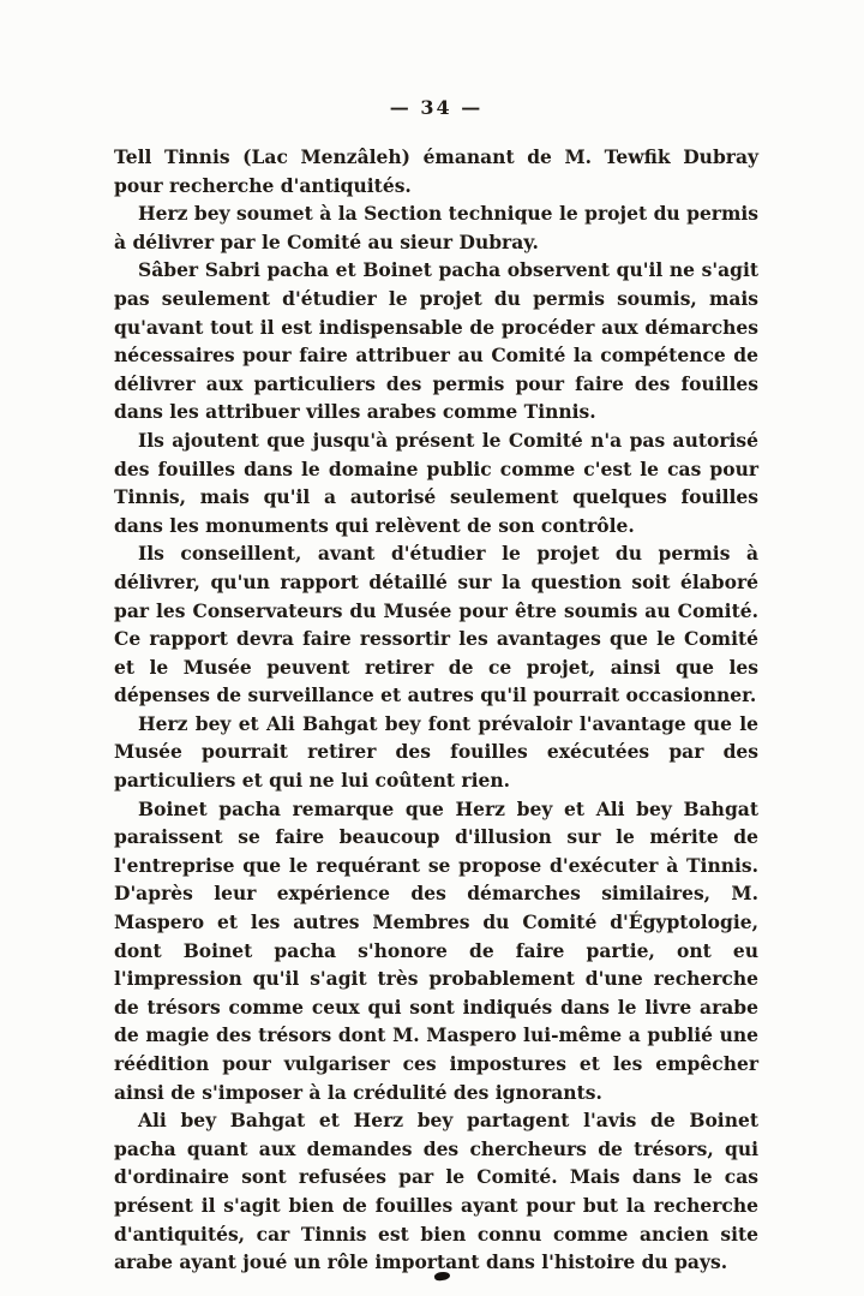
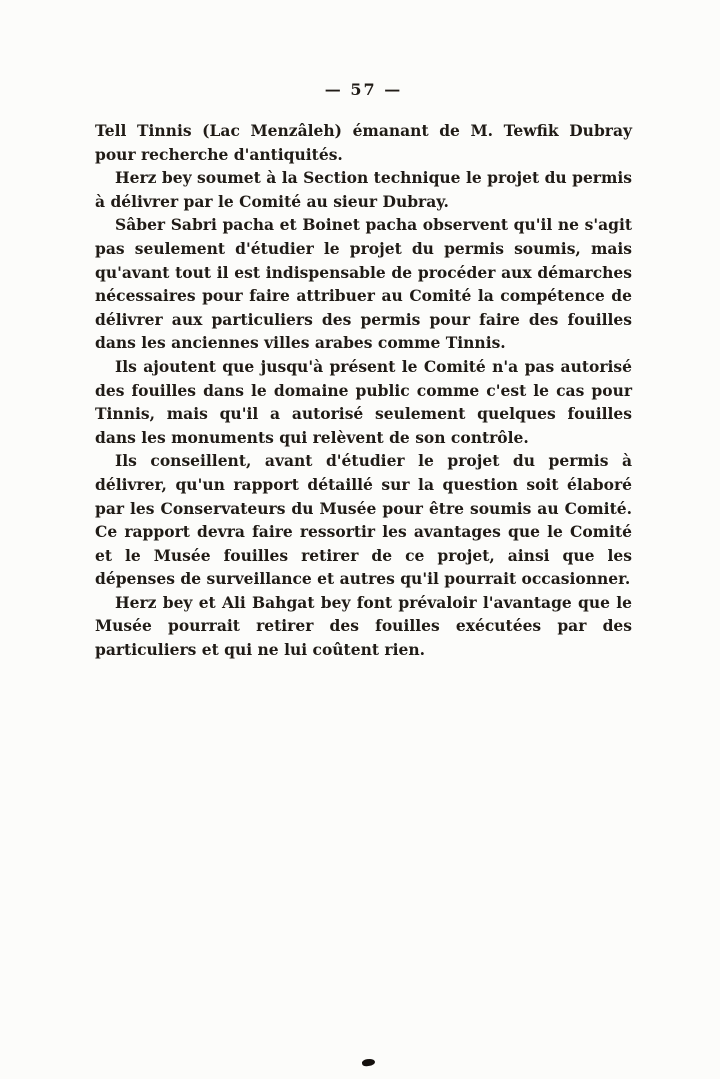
- — 34 —
+ — 57 —
  Tell Tinnis (Lac Menzâleh) émanant de M. Tewfik Dubray pour recherche d'antiquités.
  Herz bey soumet à la Section technique le projet du permis à délivrer par le Comité au sieur Dubray.
- Sâber Sabri pacha et Boinet pacha observent qu'il ne s'agit pas seulement d'étudier le projet du permis soumis, mais qu'avant tout il est indispensable de procéder aux démarches nécessaires pour faire attribuer au Comité la compétence de délivrer aux particuliers des permis pour faire des fouilles dans les attribuer villes arabes comme Tinnis.
+ Sâber Sabri pacha et Boinet pacha observent qu'il ne s'agit pas seulement d'étudier le projet du permis soumis, mais qu'avant tout il est indispensable de procéder aux démarches nécessaires pour faire attribuer au Comité la compétence de délivrer aux particuliers des permis pour faire des fouilles dans les anciennes villes arabes comme Tinnis.
  Ils ajoutent que jusqu'à présent le Comité n'a pas autorisé des fouilles dans le domaine public comme c'est le cas pour Tinnis, mais qu'il a autorisé seulement quelques fouilles dans les monuments qui relèvent de son contrôle.
- Ils conseillent, avant d'étudier le projet du permis à délivrer, qu'un rapport détaillé sur la question soit élaboré par les Conservateurs du Musée pour être soumis au Comité. Ce rapport devra faire ressortir les avantages que le Comité et le Musée peuvent retirer de ce projet, ainsi que les dépenses de surveillance et autres qu'il pourrait occasionner.
+ Ils conseillent, avant d'étudier le projet du permis à délivrer, qu'un rapport détaillé sur la question soit élaboré par les Conservateurs du Musée pour être soumis au Comité. Ce rapport devra faire ressortir les avantages que le Comité et le Musée fouilles retirer de ce projet, ainsi que les dépenses de surveillance et autres qu'il pourrait occasionner.
  Herz bey et Ali Bahgat bey font prévaloir l'avantage que le Musée pourrait retirer des fouilles exécutées par des particuliers et qui ne lui coûtent rien.
- Boinet pacha remarque que Herz bey et Ali bey Bahgat paraissent se faire beaucoup d'illusion sur le mérite de l'entreprise que le requérant se propose d'exécuter à Tinnis. D'après leur expérience des démarches similaires, M. Maspero et les autres Membres du Comité d'Égyptologie, dont Boinet pacha s'honore de faire partie, ont eu l'impression qu'il s'agit très probablement d'une recherche de trésors comme ceux qui sont indiqués dans le livre arabe de magie des trésors dont M. Maspero lui-même a publié une réédition pour vulgariser ces impostures et les empêcher ainsi de s'imposer à la crédulité des ignorants.
- Ali bey Bahgat et Herz bey partagent l'avis de Boinet pacha quant aux demandes des chercheurs de trésors, qui d'ordinaire sont refusées par le Comité. Mais dans le cas présent il s'agit bien de fouilles ayant pour but la recherche d'antiquités, car Tinnis est bien connu comme ancien site arabe ayant joué un rôle important dans l'histoire du pays.
